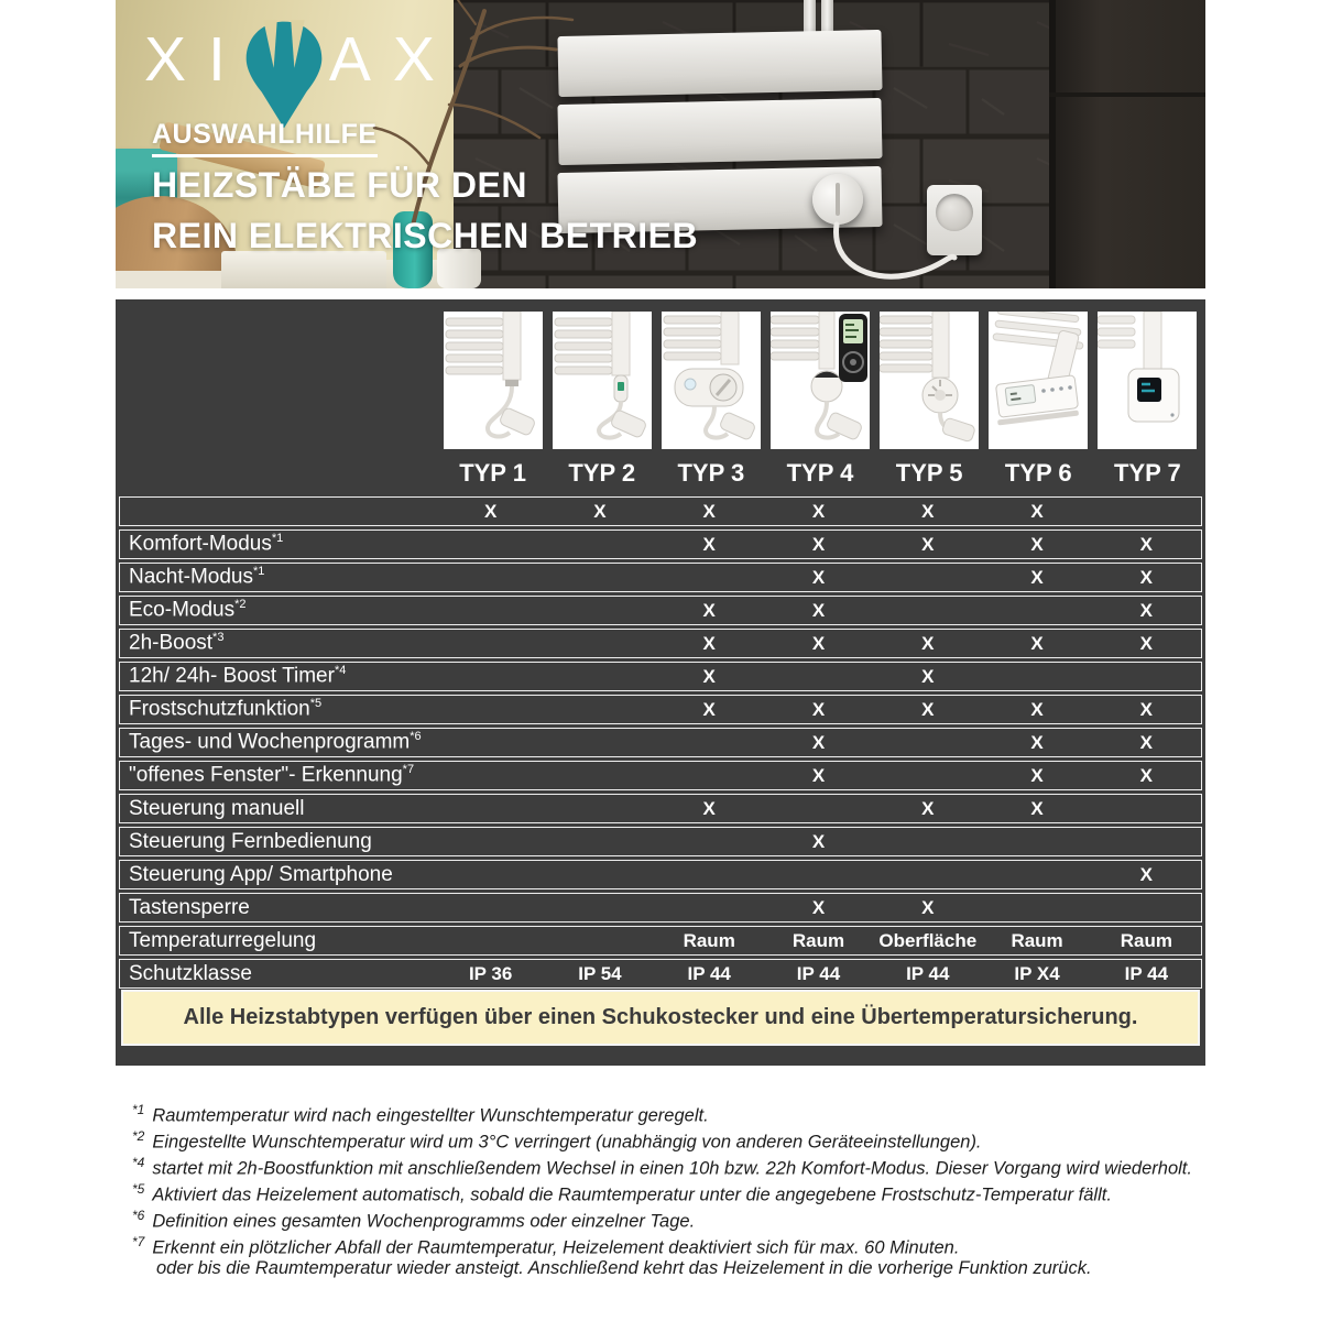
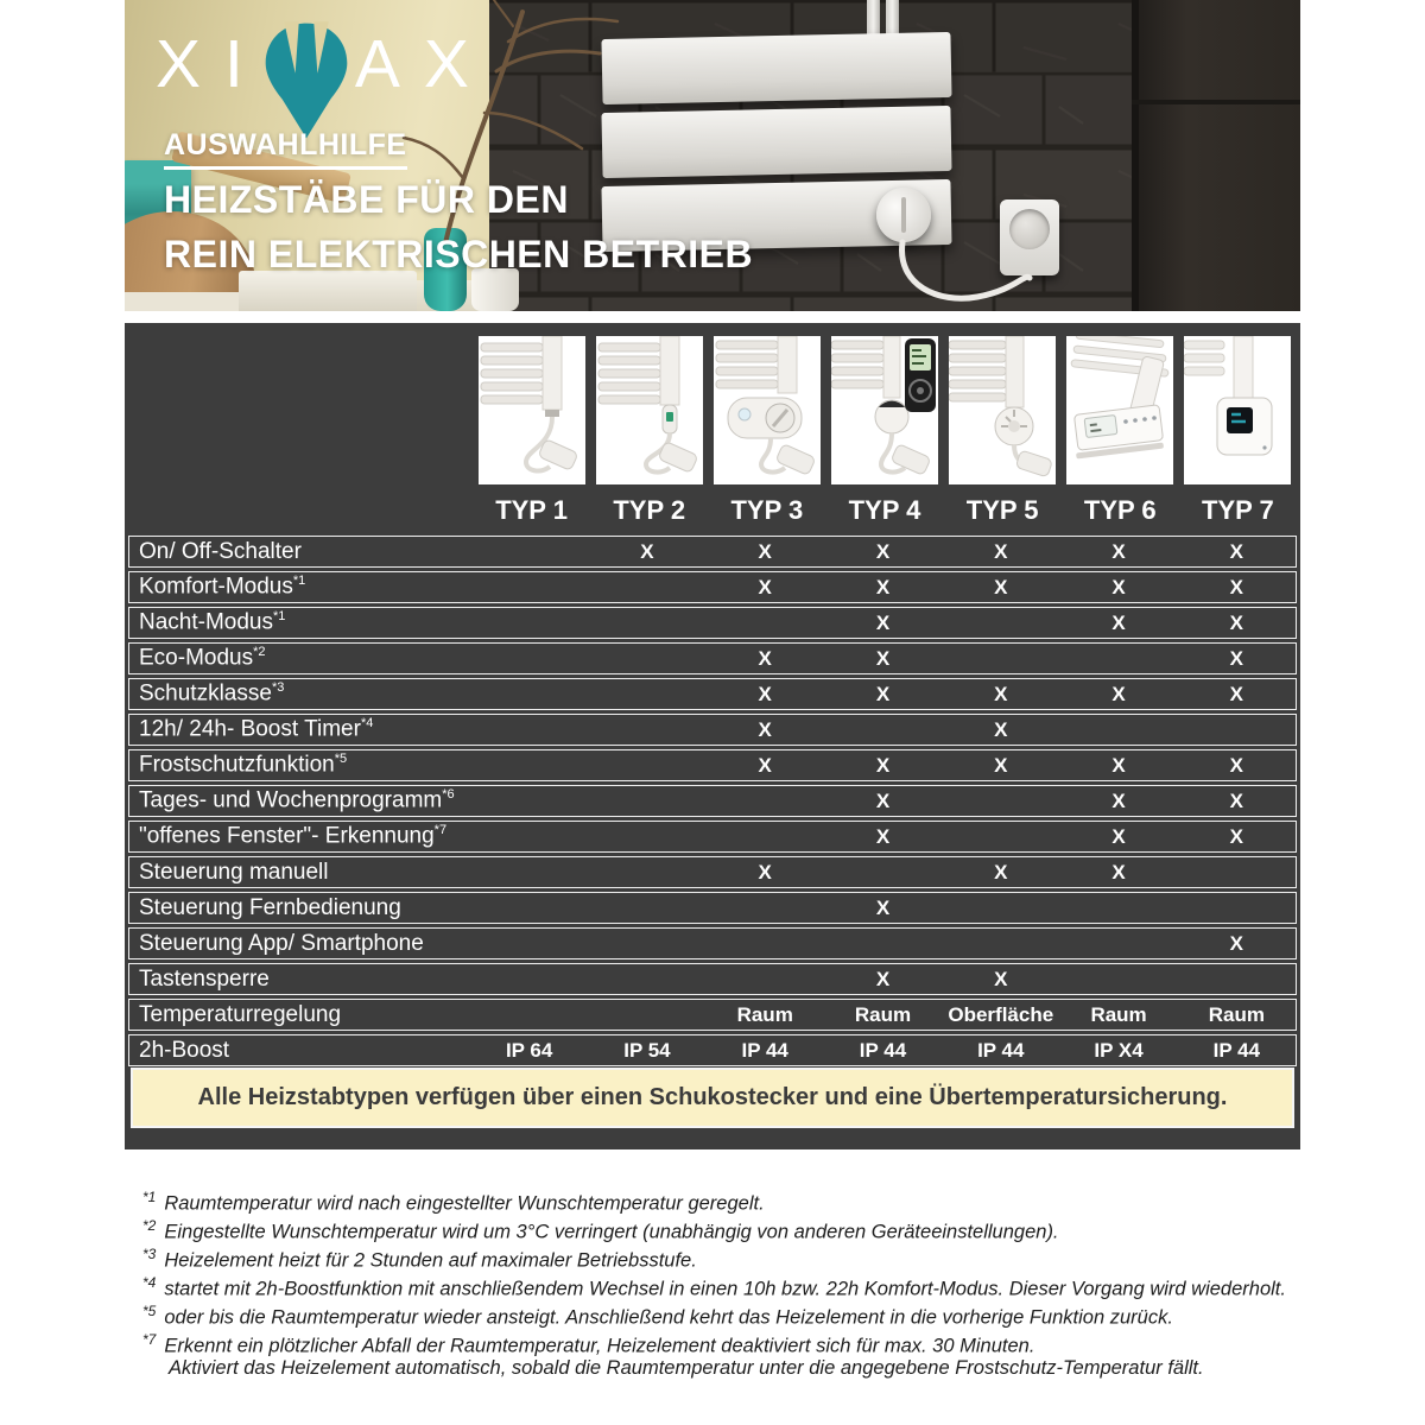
  XI
  AX
  AUSWAHLHILFE
  HEIZSTÄBE FÜR DEN
  REIN ELEKTRISCHEN BETRIEB
  TYP 1
  TYP 2
  TYP 3
  TYP 4
  TYP 5
  TYP 6
  TYP 7
+ On/ Off-Schalter
  X
  X
  X
  X
  X
  X
  Komfort-Modus*1
  X
  X
  X
  X
  X
  Nacht-Modus*1
  X
  X
  X
  Eco-Modus*2
  X
  X
  X
- 2h-Boost*3
+ Schutzklasse*3
  X
  X
  X
  X
  X
  12h/ 24h- Boost Timer*4
  X
  X
  Frostschutzfunktion*5
  X
  X
  X
  X
  X
  Tages- und Wochenprogramm*6
  X
  X
  X
  "offenes Fenster"- Erkennung*7
  X
  X
  X
  Steuerung manuell
  X
  X
  X
  Steuerung Fernbedienung
  X
  Steuerung App/ Smartphone
  X
  Tastensperre
  X
  X
  Temperaturregelung
  Raum
  Raum
  Oberfläche
  Raum
  Raum
- Schutzklasse
+ 2h-Boost
- IP 36
+ IP 64
  IP 54
  IP 44
  IP 44
  IP 44
  IP X4
  IP 44
  Alle Heizstabtypen verfügen über einen Schukostecker und eine Übertemperatursicherung.
  *1 Raumtemperatur wird nach eingestellter Wunschtemperatur geregelt.
  *2 Eingestellte Wunschtemperatur wird um 3°C verringert (unabhängig von anderen Geräteeinstellungen).
+ *3 Heizelement heizt für 2 Stunden auf maximaler Betriebsstufe.
  *4 startet mit 2h-Boostfunktion mit anschließendem Wechsel in einen 10h bzw. 22h Komfort-Modus. Dieser Vorgang wird wiederholt.
- *5 Aktiviert das Heizelement automatisch, sobald die Raumtemperatur unter die angegebene Frostschutz-Temperatur fällt.
+ *5 oder bis die Raumtemperatur wieder ansteigt. Anschließend kehrt das Heizelement in die vorherige Funktion zurück.
- *6 Definition eines gesamten Wochenprogramms oder einzelner Tage.
- *7 Erkennt ein plötzlicher Abfall der Raumtemperatur, Heizelement deaktiviert sich für max. 60 Minuten.
+ *7 Erkennt ein plötzlicher Abfall der Raumtemperatur, Heizelement deaktiviert sich für max. 30 Minuten.
- oder bis die Raumtemperatur wieder ansteigt. Anschließend kehrt das Heizelement in die vorherige Funktion zurück.
+ Aktiviert das Heizelement automatisch, sobald die Raumtemperatur unter die angegebene Frostschutz-Temperatur fällt.
